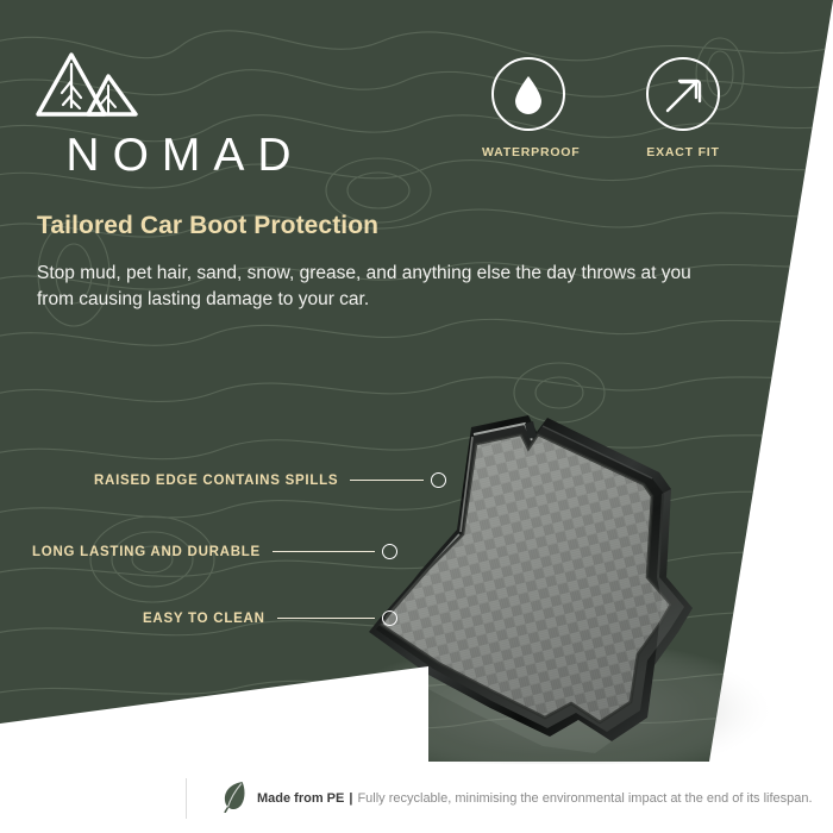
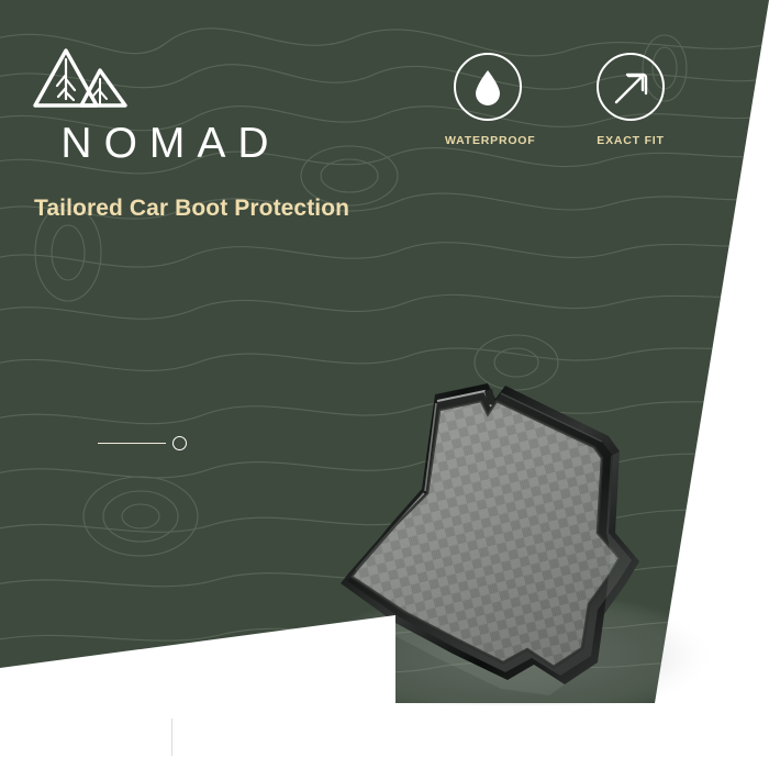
  NOMAD
  WATERPROO
  EXACT FIT
  Tailored Car Boot Protection
- Stop mud, pet hair, sand, snow, grease, and anything else the day throws at you from causing lasting damage to your car.
- RAISED EDGE CONTAINS SPILLS
- LONG LASTING AND DURABLE
- EASY TO CLEAN
- Made from PE
- |
- Fully recyclable, minimising the environmental impact at the end of its lifespan.
